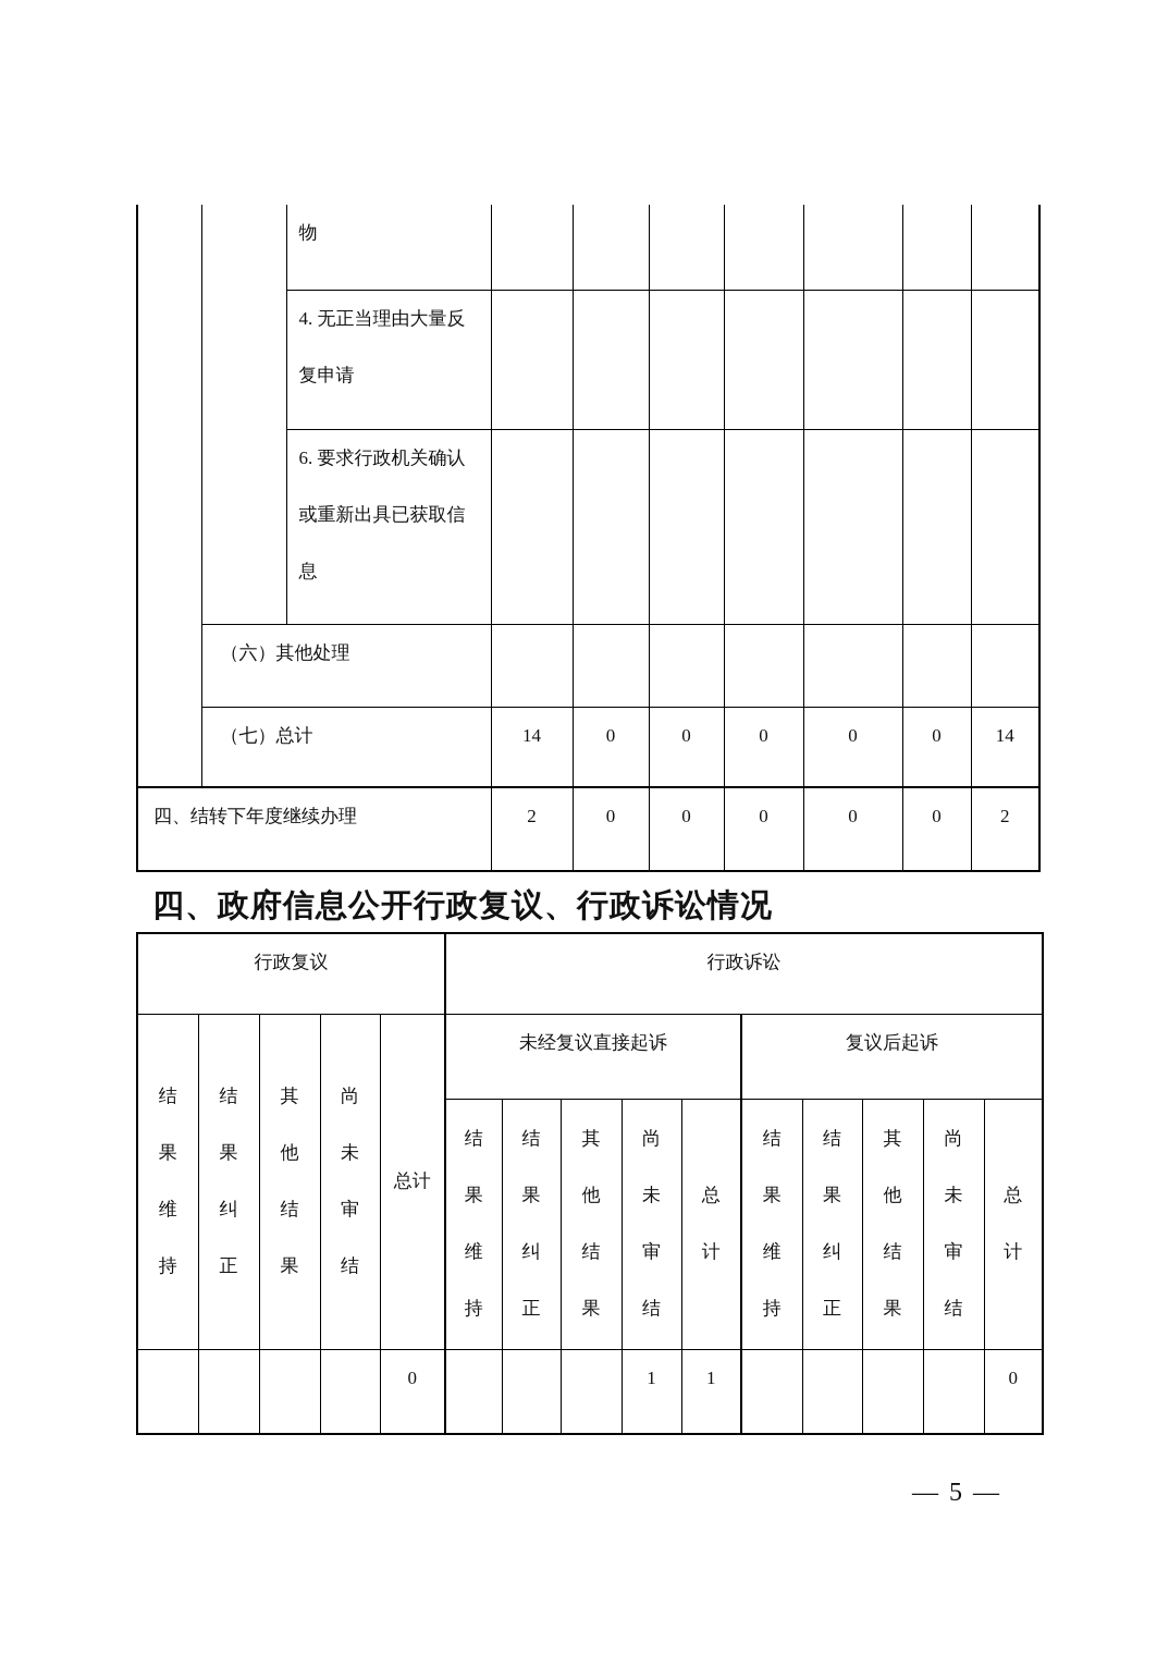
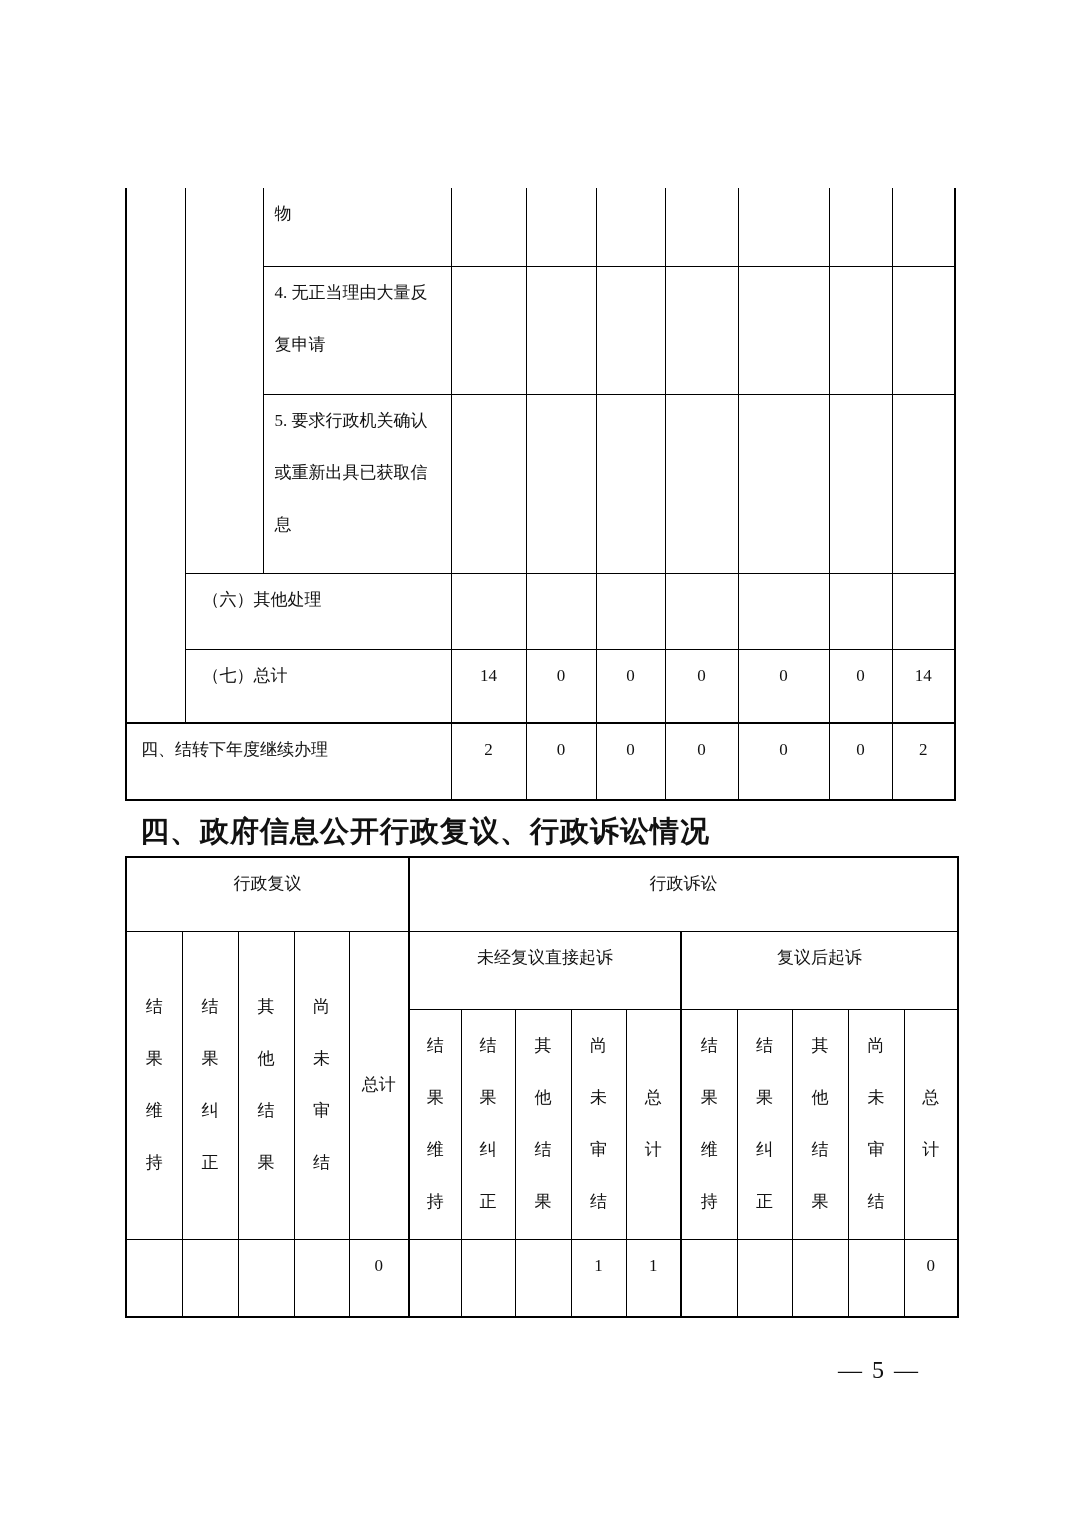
  		物
  4. 无正当理由大量反 复申请
- 6. 要求行政机关确认 或重新出具已获取信 息
+ 5. 要求行政机关确认 或重新出具已获取信 息
  （六）其他处理
  （七）总计	14	0	0	0	0	0	14
  四、结转下年度继续办理	2	0	0	0	0	0	2
  四、政府信息公开行政复议、行政诉讼情况
  行政复议	行政诉讼
  结果维持	结果纠正	其他结果	尚未审结	总计	未经复议直接起诉	复议后起诉
  结果维持	结果纠正	其他结果	尚未审结	总计	结果维持	结果纠正	其他结果	尚未审结	总计
  				0				1	1					0
  — 5 —
